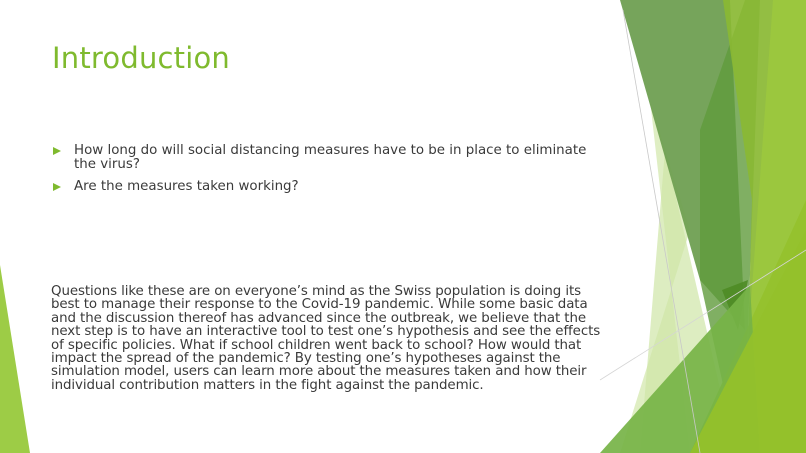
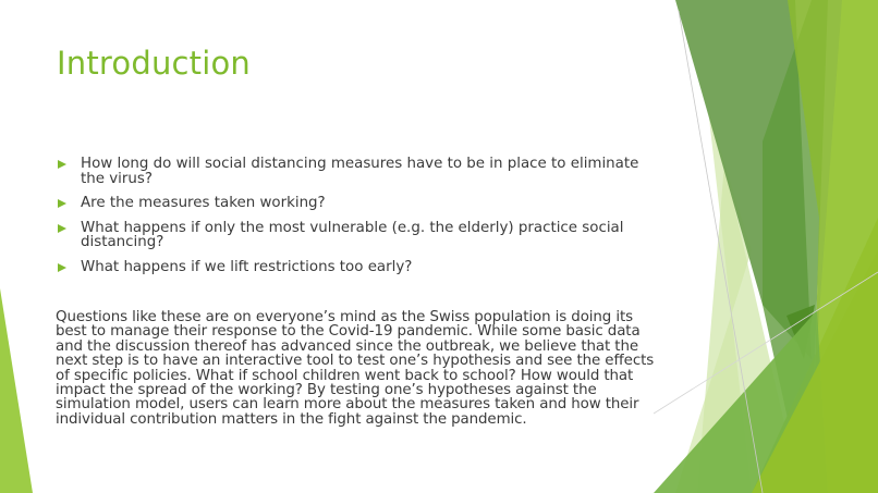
  Introduction
  How long do will social distancing measures have to be in place to eliminate the virus?
  Are the measures taken working?
+ What happens if only the most vulnerable (e.g. the elderly) practice social distancing?
+ What happens if we lift restrictions too early?
- Questions like these are on everyone’s mind as the Swiss population is doing its best to manage their response to the Covid-19 pandemic. While some basic data and the discussion thereof has advanced since the outbreak, we believe that the next step is to have an interactive tool to test one’s hypothesis and see the effects of specific policies. What if school children went back to school? How would that impact the spread of the pandemic? By testing one’s hypotheses against the simulation model, users can learn more about the measures taken and how their individual contribution matters in the fight against the pandemic.
+ Questions like these are on everyone’s mind as the Swiss population is doing its best to manage their response to the Covid-19 pandemic. While some basic data and the discussion thereof has advanced since the outbreak, we believe that the next step is to have an interactive tool to test one’s hypothesis and see the effects of specific policies. What if school children went back to school? How would that impact the spread of the working? By testing one’s hypotheses against the simulation model, users can learn more about the measures taken and how their individual contribution matters in the fight against the pandemic.
